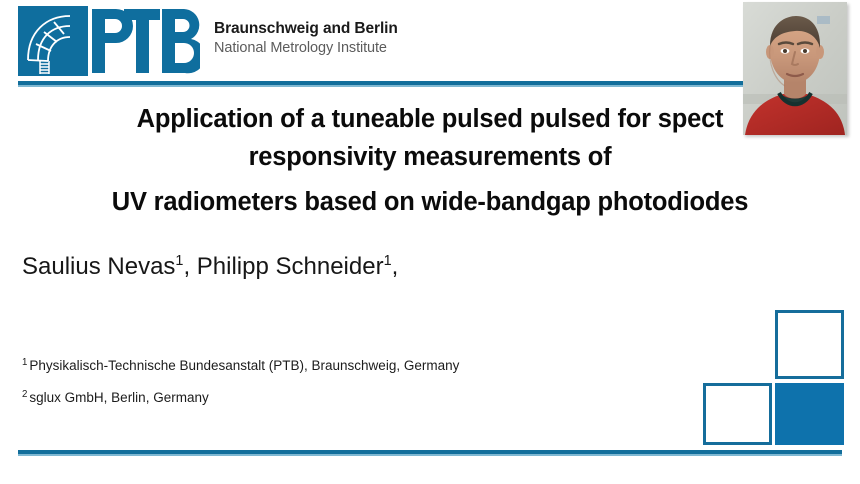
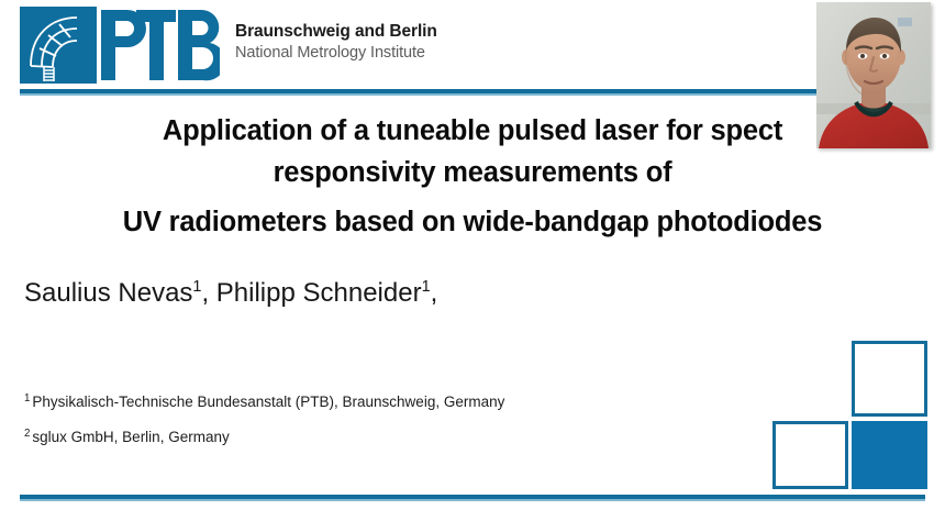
  Braunschweig and Berlin
  National Metrology Institute
- Application of a tuneable pulsed pulsed for spect
+ Application of a tuneable pulsed laser for spect
  responsivity measurements of
  UV radiometers based on wide-bandgap photodiodes
  Saulius Nevas1, Philipp Schneider1,
  1 Physikalisch-Technische Bundesanstalt (PTB), Braunschweig, Germany
  2 sglux GmbH, Berlin, Germany
